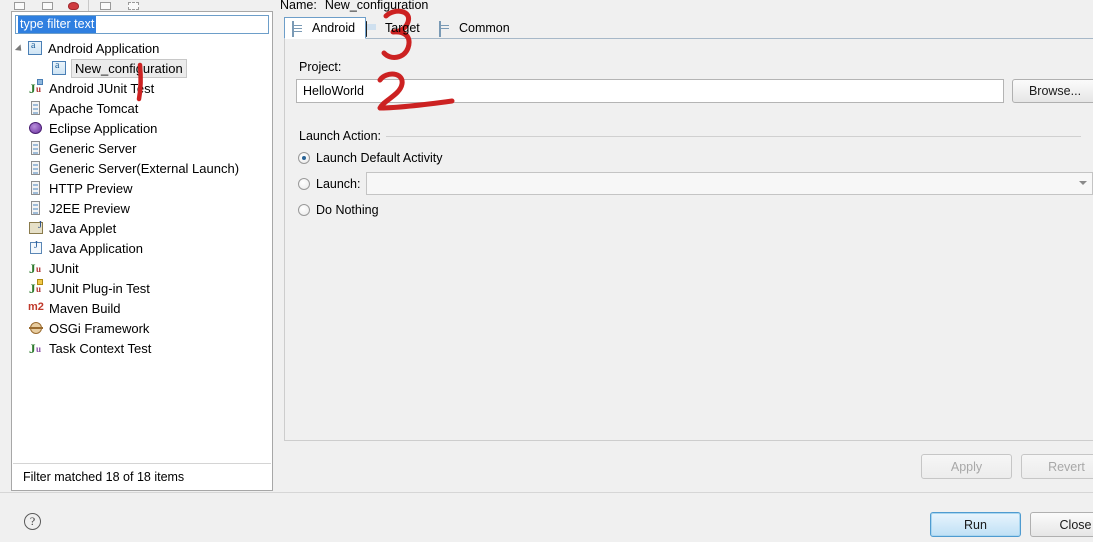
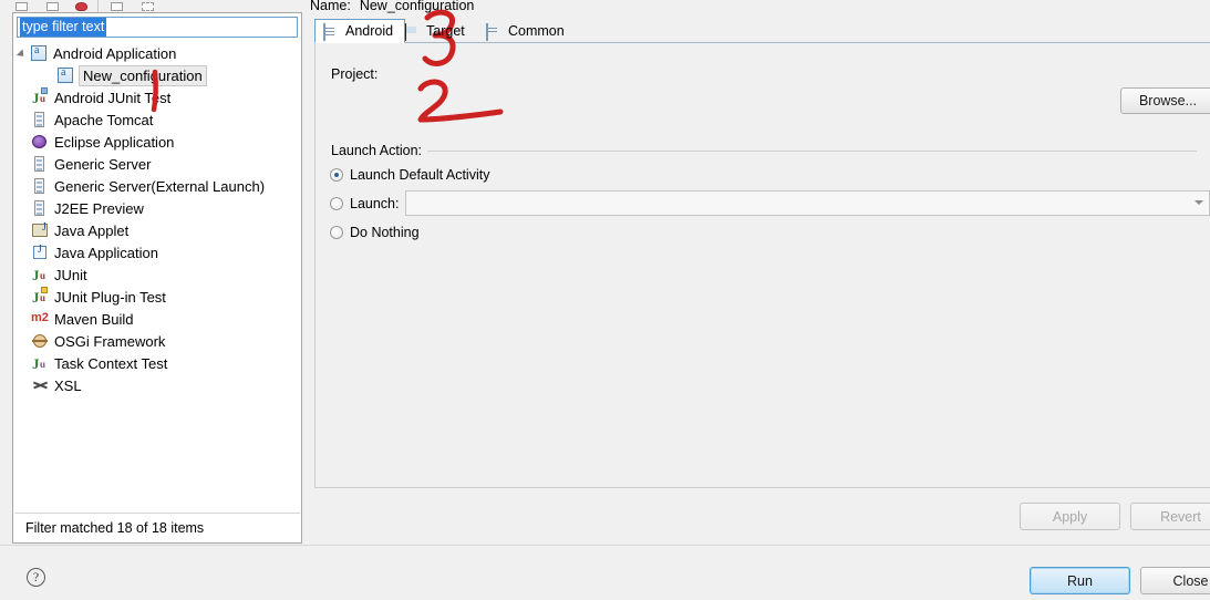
  type filter text
  Android Application
  New_confiuration
  J
  u
  Android JUnit Tst
  Apache Tomcat
  Eclipse Application
  Generic Server
  Generic Server(External Launch)
- HTTP Preview
  J2EE Preview
  Java Applet
  Java Application
  J
  u
  JUnit
  J
  u
  JUnit Plug-in Test
  m2
  Maven Build
  OSGi Framework
  J
  u
  Task Context Test
+ XSL
  Filter matched 18 of 18 items
  Name:
  New_configuration
  Android
  Target
  Common
  Project:
- HelloWorld
  Browse...
  Launch Action:
  Launch Default Activity
  Launch:
  Do Nothing
  Apply
  Revert
  ?
  Run
  Close
